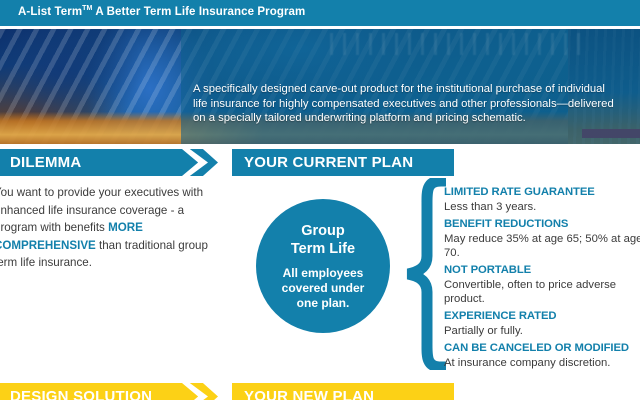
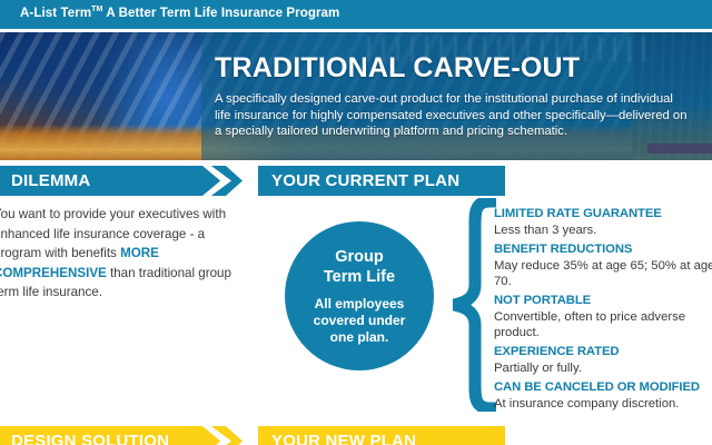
  A-List Term A Better Term Life Insurance Program
+ TRADITIONAL CARVE-OUT
- A specifically designed carve-out product for the institutional purchase of individual life insurance for highly compensated executives and other professionals—delivered on a specially tailored underwriting platform and pricing schematic.
+ A specifically designed carve-out product for the institutional purchase of individual life insurance for highly compensated executives and other specifically—delivered on a specially tailored underwriting platform and pricing schematic.
  DILEMMA
  ou want to provide your executives with nhanced life insurance coverage - a rogram with benefits MORE OMPREHENSIVE than traditional group erm life insurance.
  YOUR CURRENT PLAN
  Group
  Term Life
  All employees
  covered under
  one plan.
  LIMITED RATE GUARANTEE
  Less than 3 years.
  BENEFIT REDUCTIONS
  May reduce 35% at age 65; 50% at age 70.
  NOT PORTABLE
  Convertible, often to price adverse product.
  EXPERIENCE RATED
  Partially or fully.
  CAN BE CANCELED OR MODIFIED
  At insurance company discretion.
  DESIGN SOLUTION
  YOUR NEW PLAN
